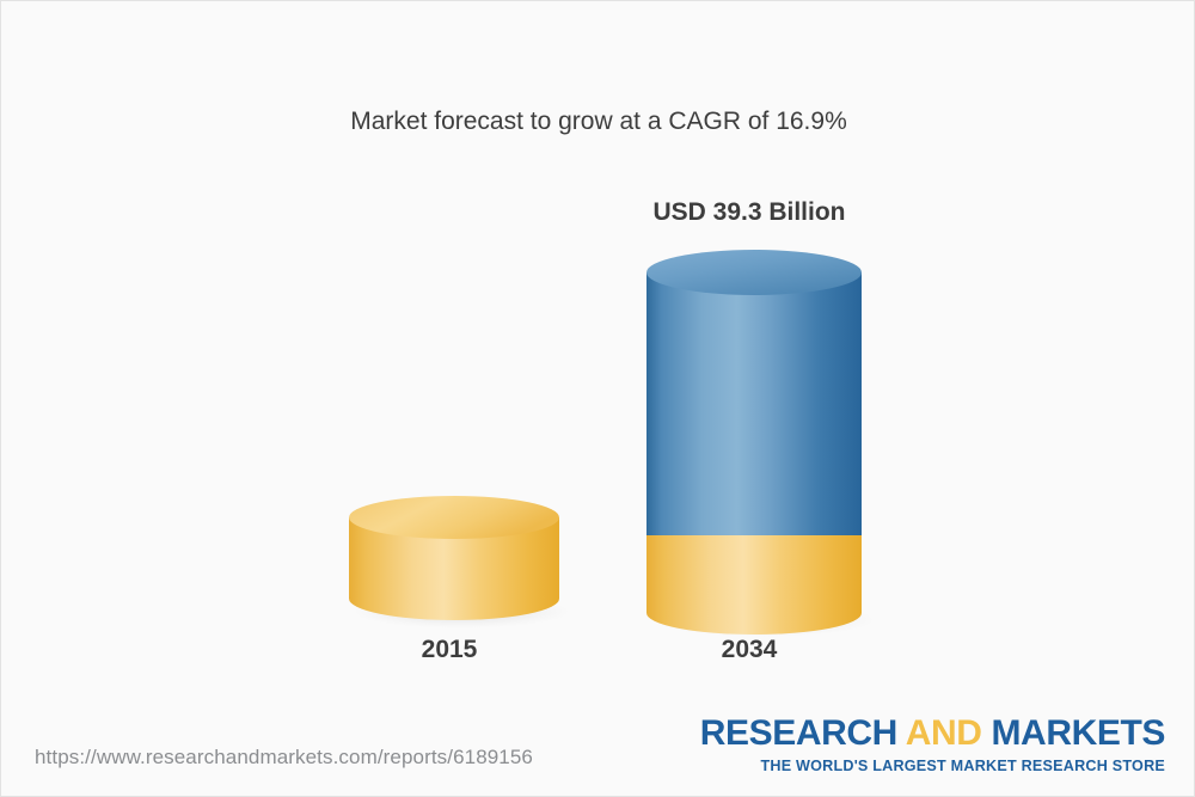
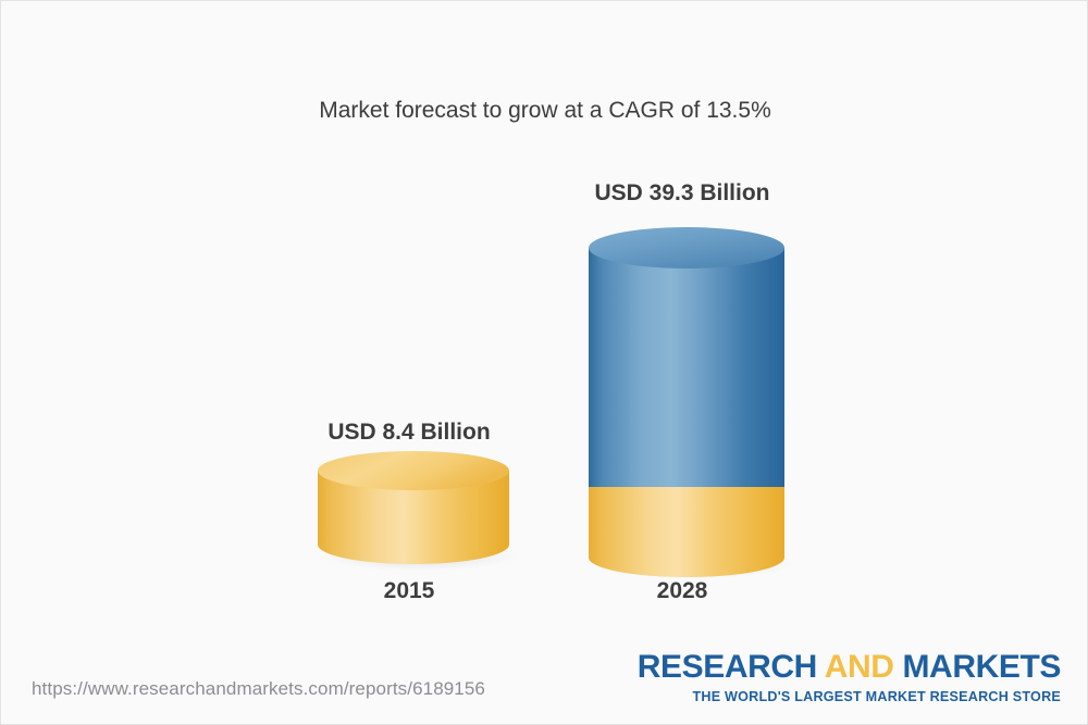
- Market forecast to grow at a CAGR of 16.9%
+ Market forecast to grow at a CAGR of 13.5%
+ USD 8.4 Billion
  USD 39.3 Billion
  2015
- 2034
+ 2028
  https://www.researchandmarkets.com/reports/6189156
  RESEARCH AND MARKETS
  THE WORLD'S LARGEST MARKET RESEARCH STORE
